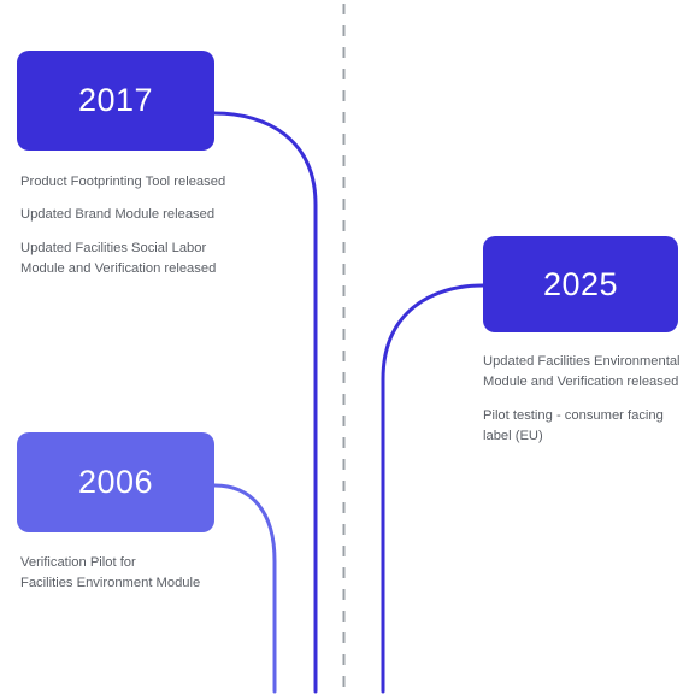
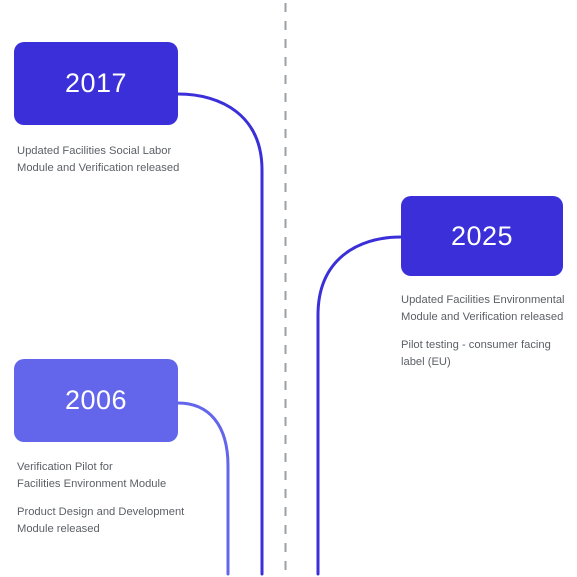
  2017
- Product Footprinting Tool released
- Updated Brand Module released
  Updated Facilities Social Labor
  Module and Verification released
  2025
  Updated Facilities Environmental
  Module and Verification released
  Pilot testing - consumer facing
  label (EU)
  2006
  Verification Pilot for
  Facilities Environment Module
+ Product Design and Development
+ Module released
